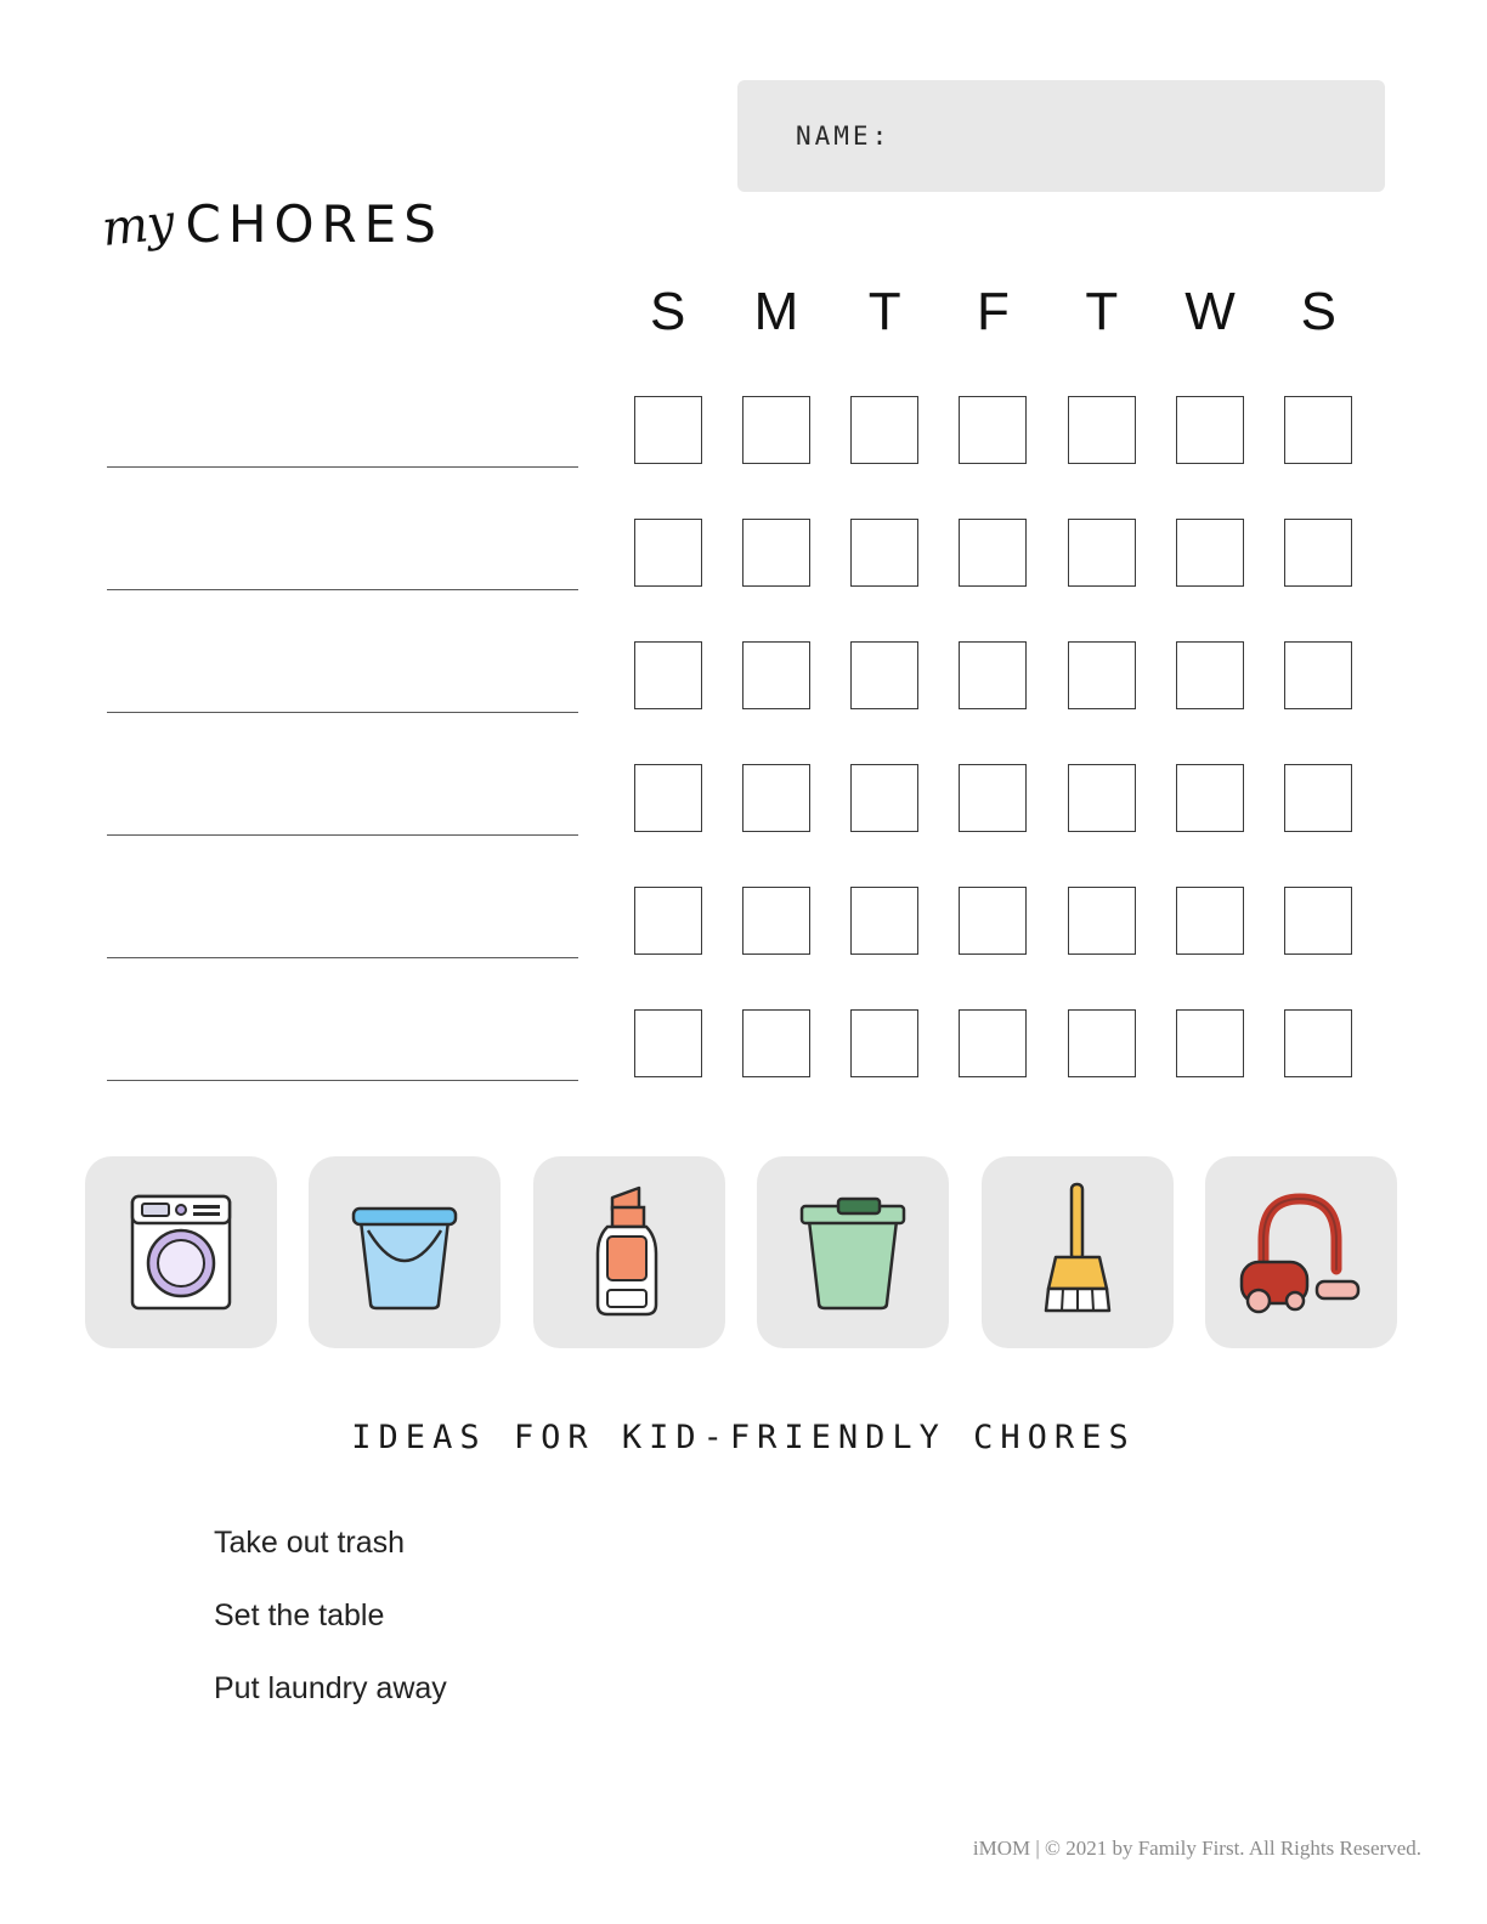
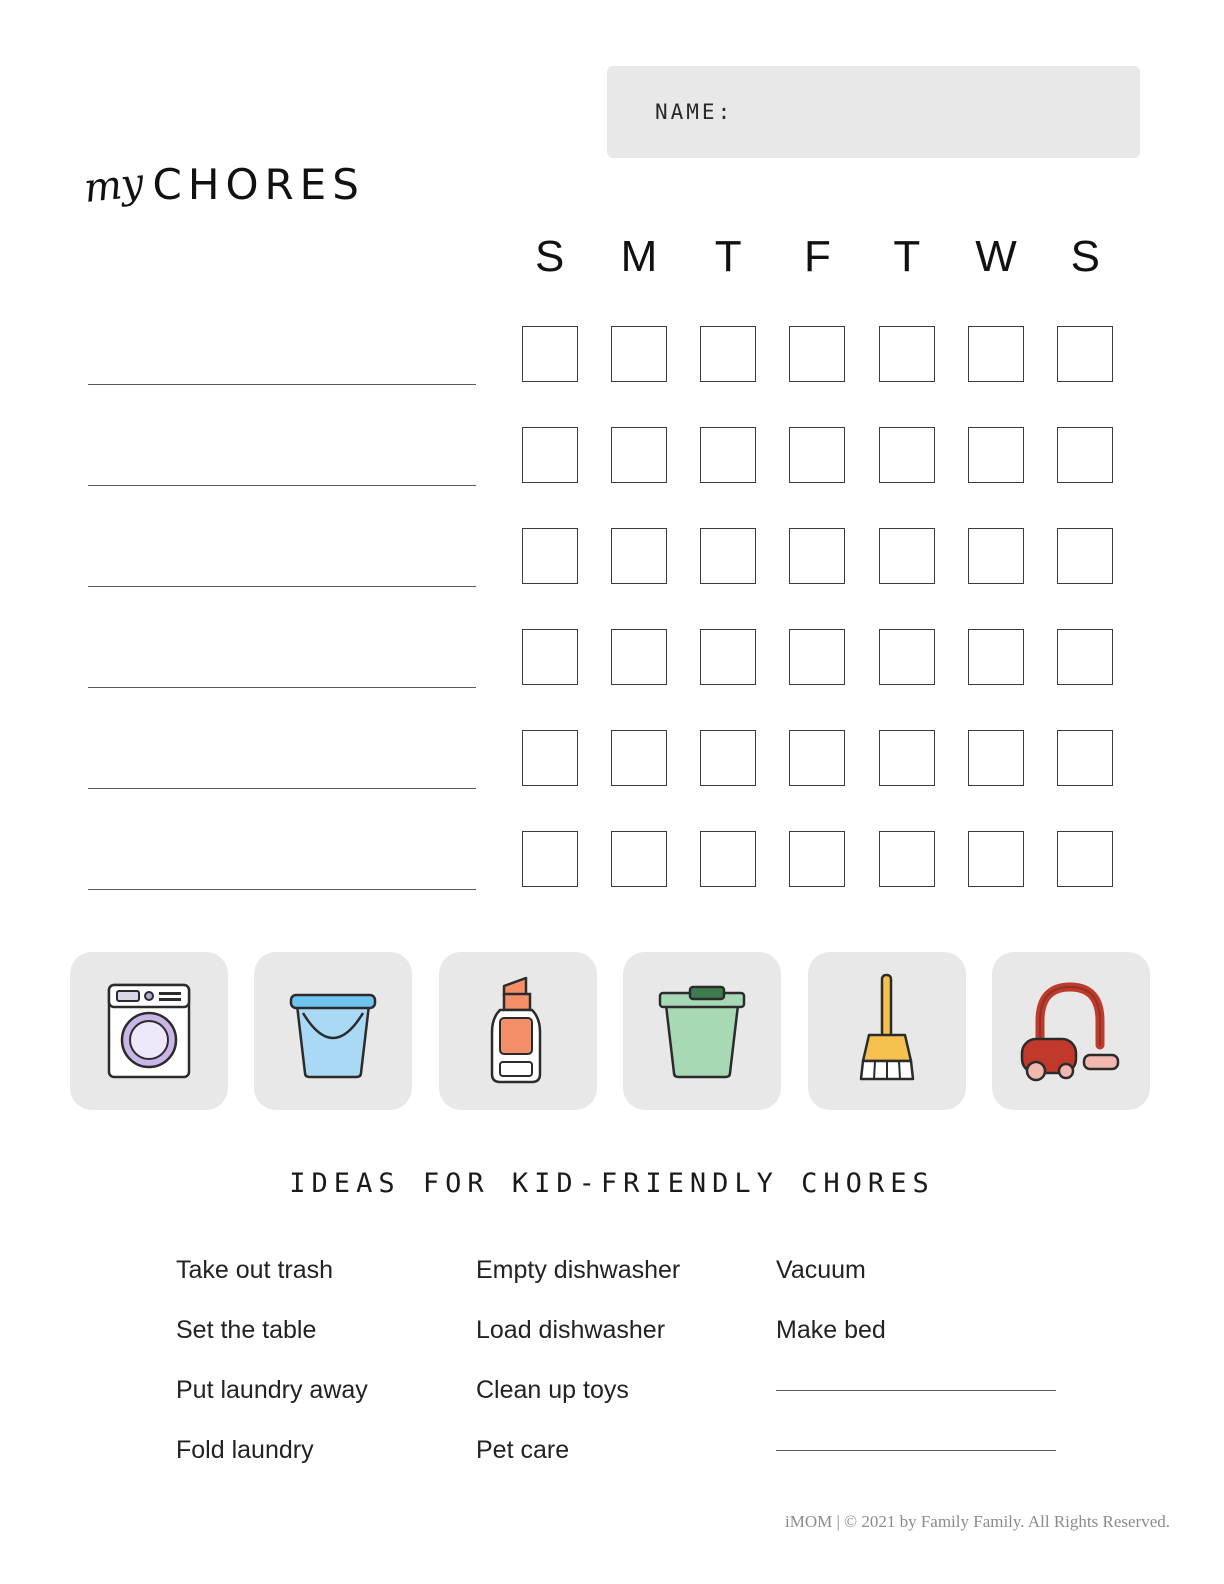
  NAME:
  CHORES
  S
  M
  T
  F
  T
  W
  S
  IDEAS FOR KID-FRIENDLY CHORES
  Take out trash
  Set the table
  Put laundry away
+ Fold laundry
+ Empty dishwasher
+ Load dishwasher
+ Clean up toys
+ Pet care
+ Vacuum
+ Make bed
- iMOM | © 2021 by Family First. All Rights Reserved.
+ iMOM | © 2021 by Family Family. All Rights Reserved.
